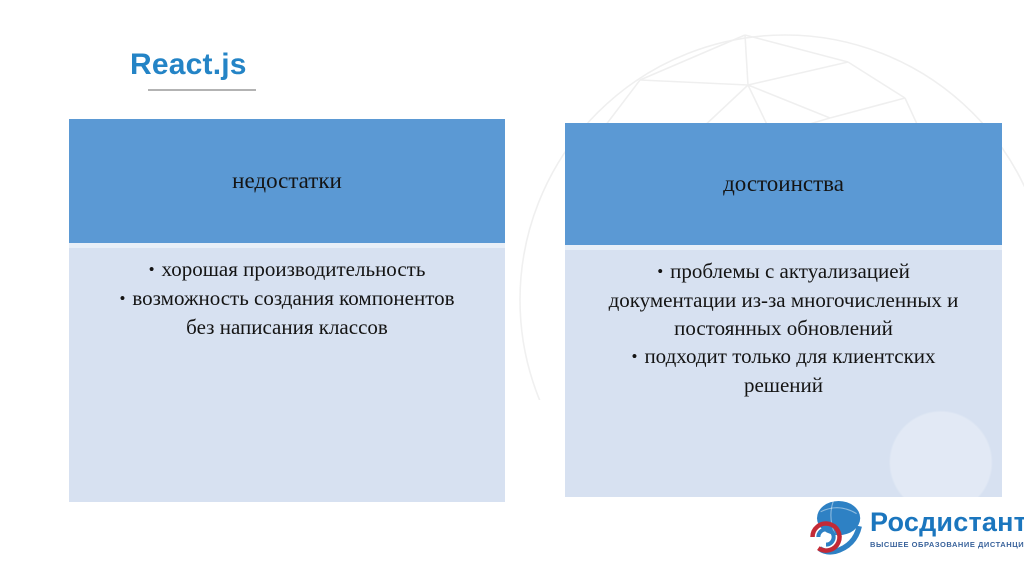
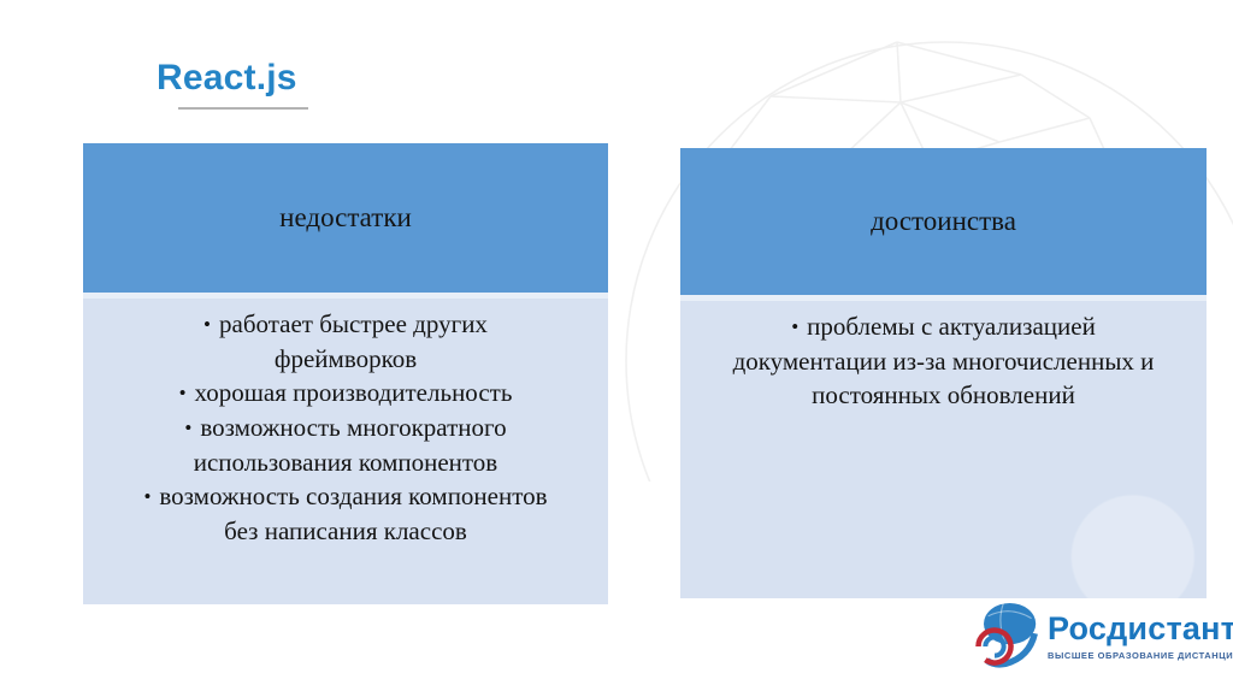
  React.js
  недостатки
+ • работает быстрее других фреймворков
  • хорошая производительность
+ • возможность многократного использования компонентов
  • возможность создания компонентов без написания классов
  достоинства
  • проблемы с актуализацией документации из-за многочисленных и постоянных обновлений
- • подходит только для клиентских решений
  Росдистант
  ВЫСШЕЕ ОБРАЗОВАНИЕ ДИСТАНЦИ
